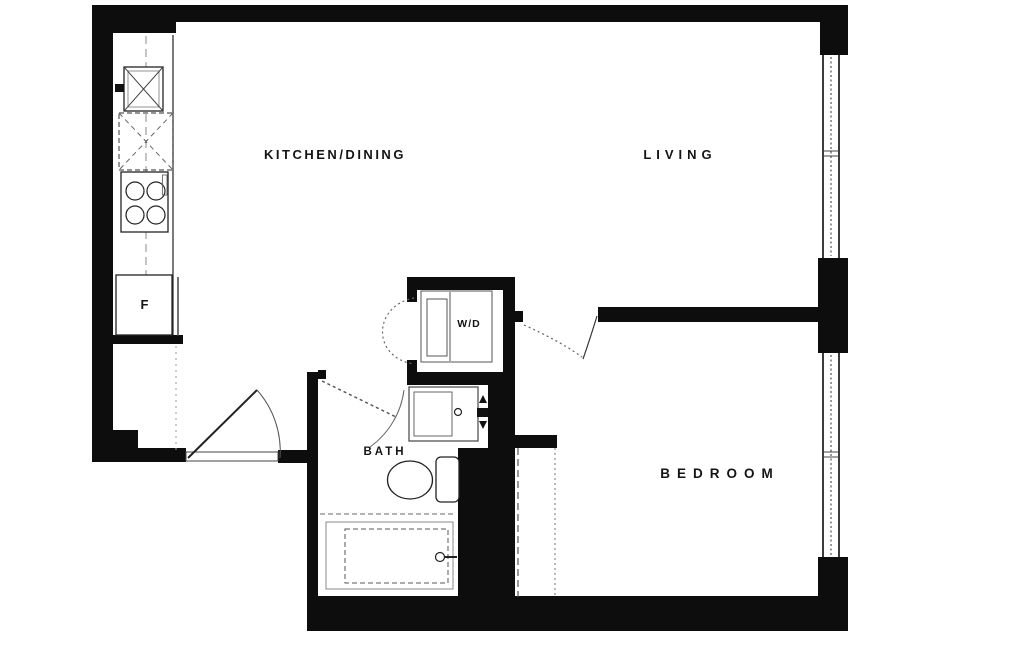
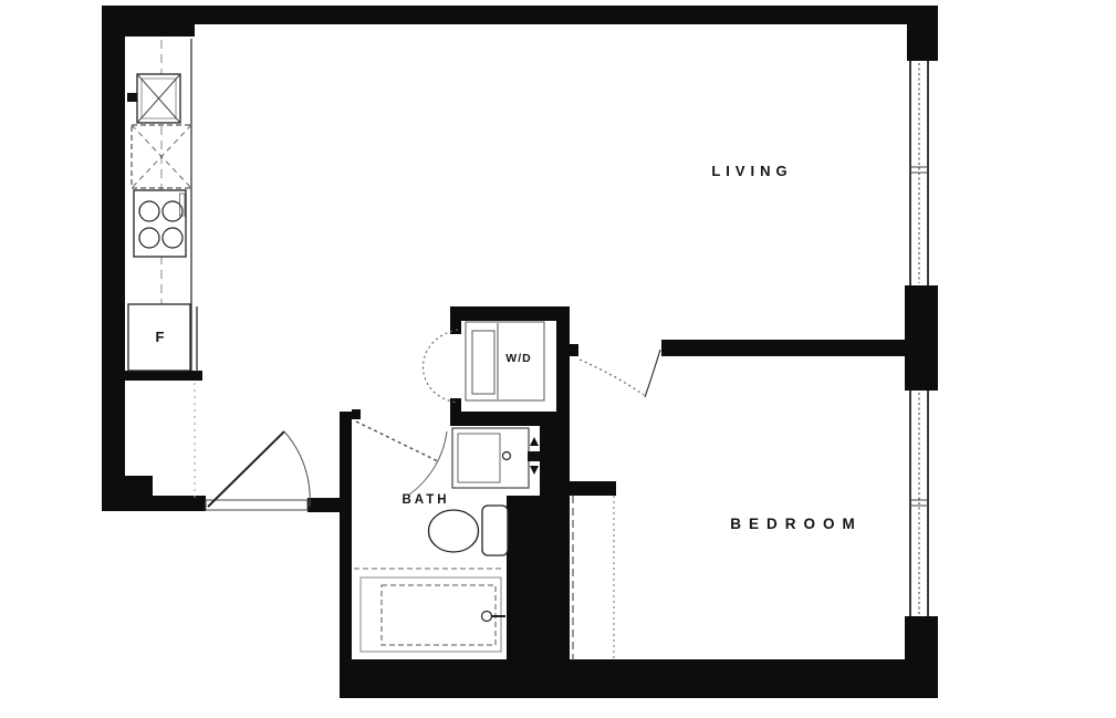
- KITCHEN/DINING
  LIVING
  BEDROOM
  BATH
  W/D
  F
